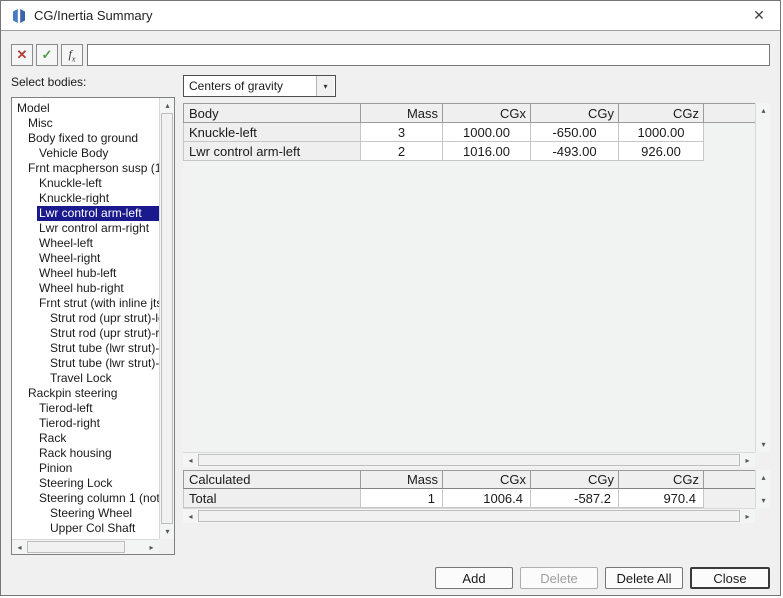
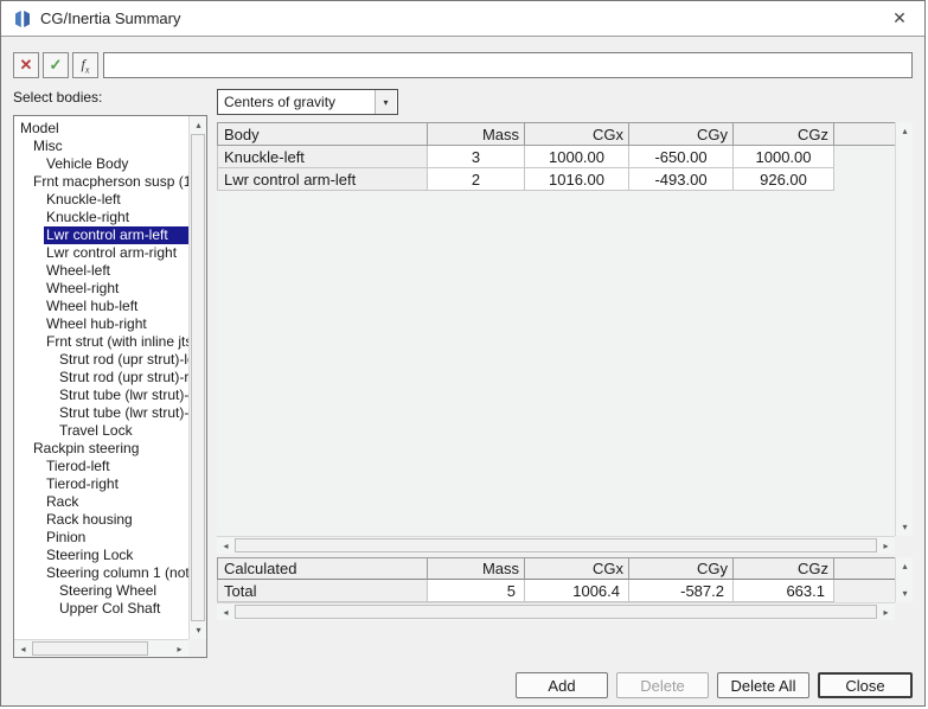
  CG/Inertia Summary
  ✕
  ✕
  ✓
  fx
  Select bodies:
  Model
  Misc
- Body fixed to ground
  Vehicle Body
  Frnt macpherson susp (
  Knuckle-left
  Knuckle-right
  Lwr control arm-left
  Lwr control arm-right
  Wheel-left
  Wheel-right
  Wheel hub-left
  Wheel hub-right
  Frnt strut (with inline jt
  Strut rod (upr strut)-l
  Strut rod (upr strut)-r
  Strut tube (lwr strut)-
  Strut tube (lwr strut)-
  Travel Lock
  Rackpin steering
  Tierod-left
  Tierod-right
  Rack
  Rack housing
  Pinion
  Steering Lock
  Steering column 1 (no
  Steering Wheel
  Upper Col Shaft
  ▴
  ▾
  ◂
  ▸
  Centers of gravity
  ▾
  Body
  Mass
  CGx
  CGy
  CGz
  Knuckle-left
  3
  1000.00
  -650.00
  1000.00
  Lwr control arm-left
  2
  1016.00
  -493.00
  926.00
  ▴
  ▾
  ◂
  ▸
  Calculated
  Mass
  CGx
  CGy
  CGz
  Total
- 1
+ 5
  1006.4
  -587.2
- 970.4
+ 663.1
  ▴
  ▾
  ◂
  ▸
  Add
  Delete
  Delete All
  Close
